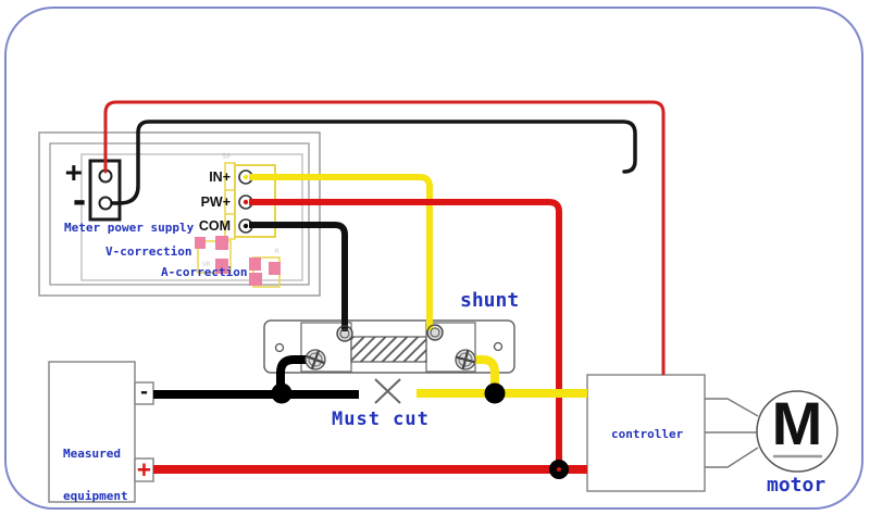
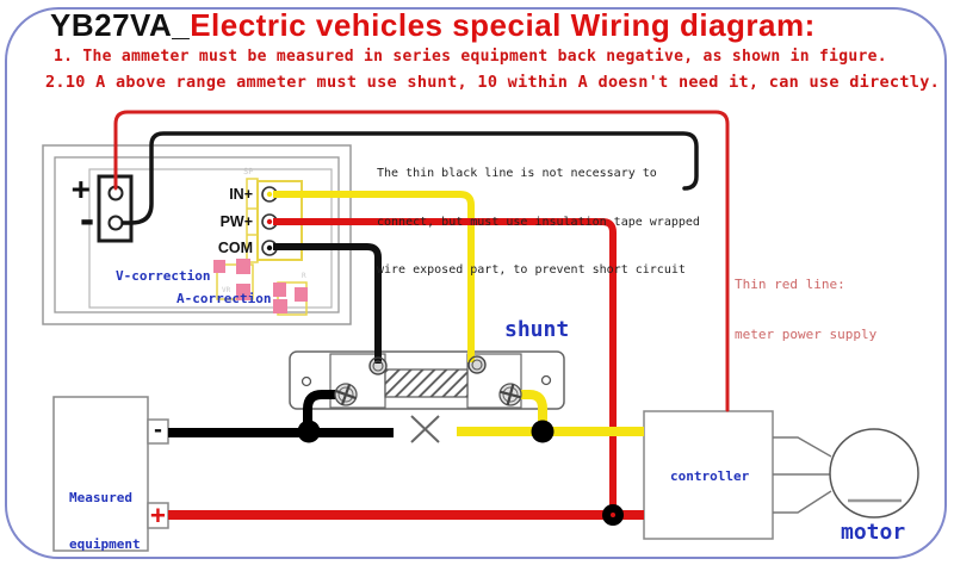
+ YB27VA_Electric vehicles special Wiring diagram:
+ 1. The ammeter must be measured in series equipment back negative, as shown in figure.
+ 2.10 A above range ammeter must use shunt, 10 within A doesn't need it, can use directly.
+ The thin black line is not necessary to
+ connect, but must use insulation tape wrapped
+ wire exposed part, to prevent short circuit
+ Thin red line:
+ meter power supply
  +
  -
  IN+
  PW+
  COM
- Meter power supply
  V-correction
  A-correction
  SP
  shunt
- Must cut
  Measured
  equipment
  -
  +
  controller
- M
  motor
